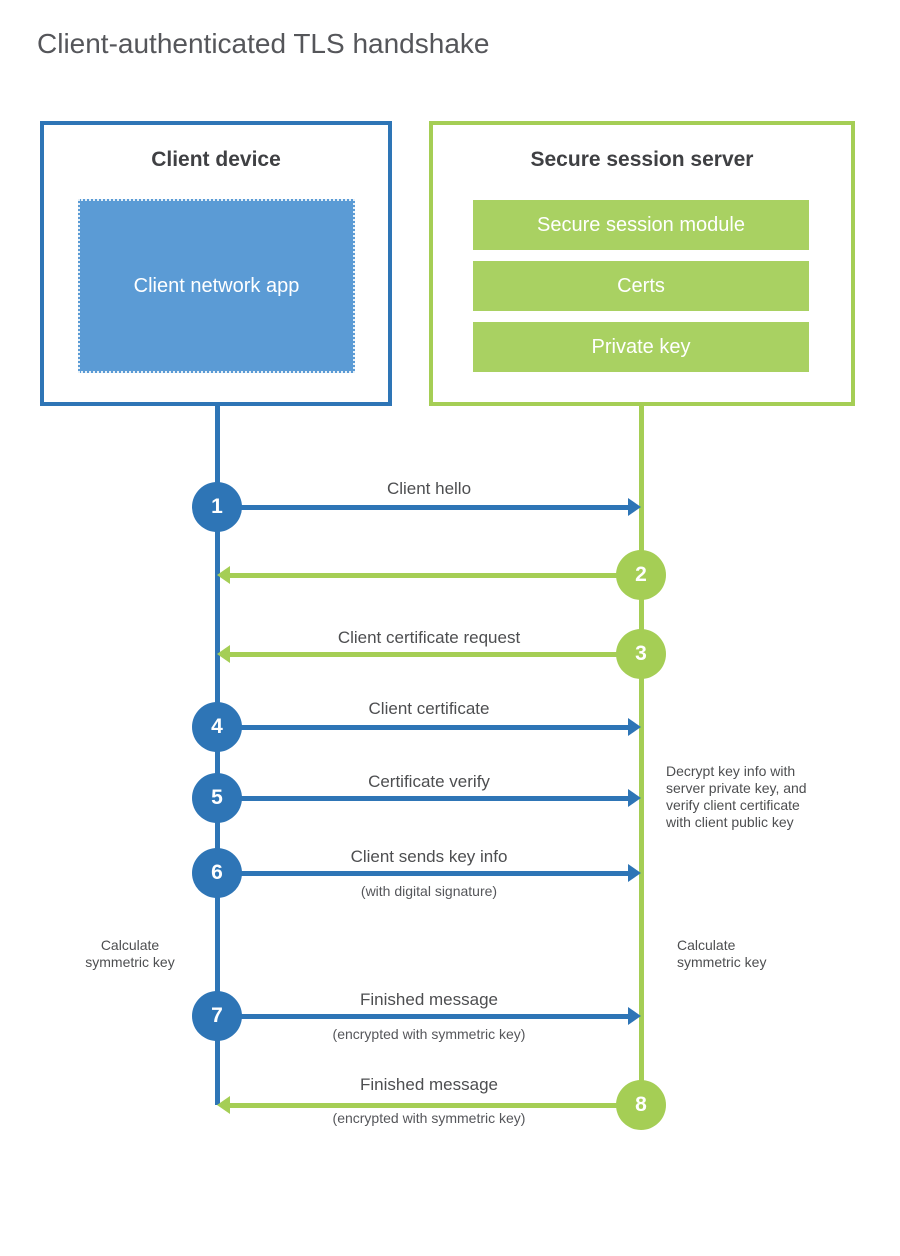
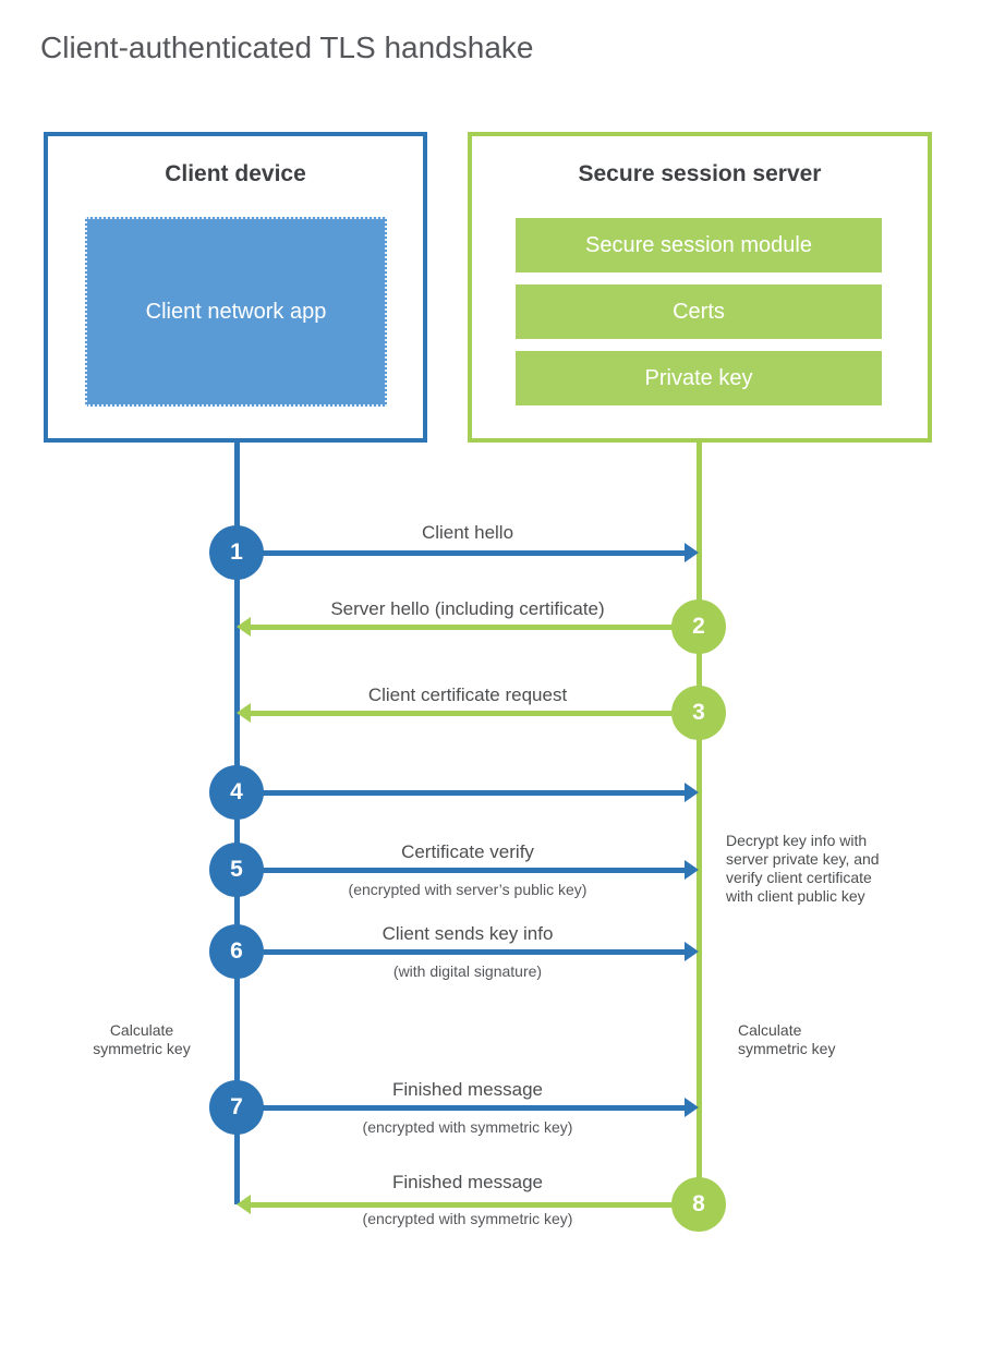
  Client-authenticated TLS handshake
  Client device
  Client network app
  Secure session server
  Secure session module
  Certs
  Private key
  1
  2
  3
  4
  5
  6
  7
  8
  Client hello
+ Server hello (including certificate)
  Client certificate request
- Client certificate
  Certificate verify
+ (encrypted with server’s public key)
  Client sends key info
  (with digital signature)
  Finished message
  (encrypted with symmetric key)
  Finished message
  (encrypted with symmetric key)
  Decrypt key info with server private key, and verify client certificate with client public key
  Calculate symmetric key
  Calculate symmetric key
